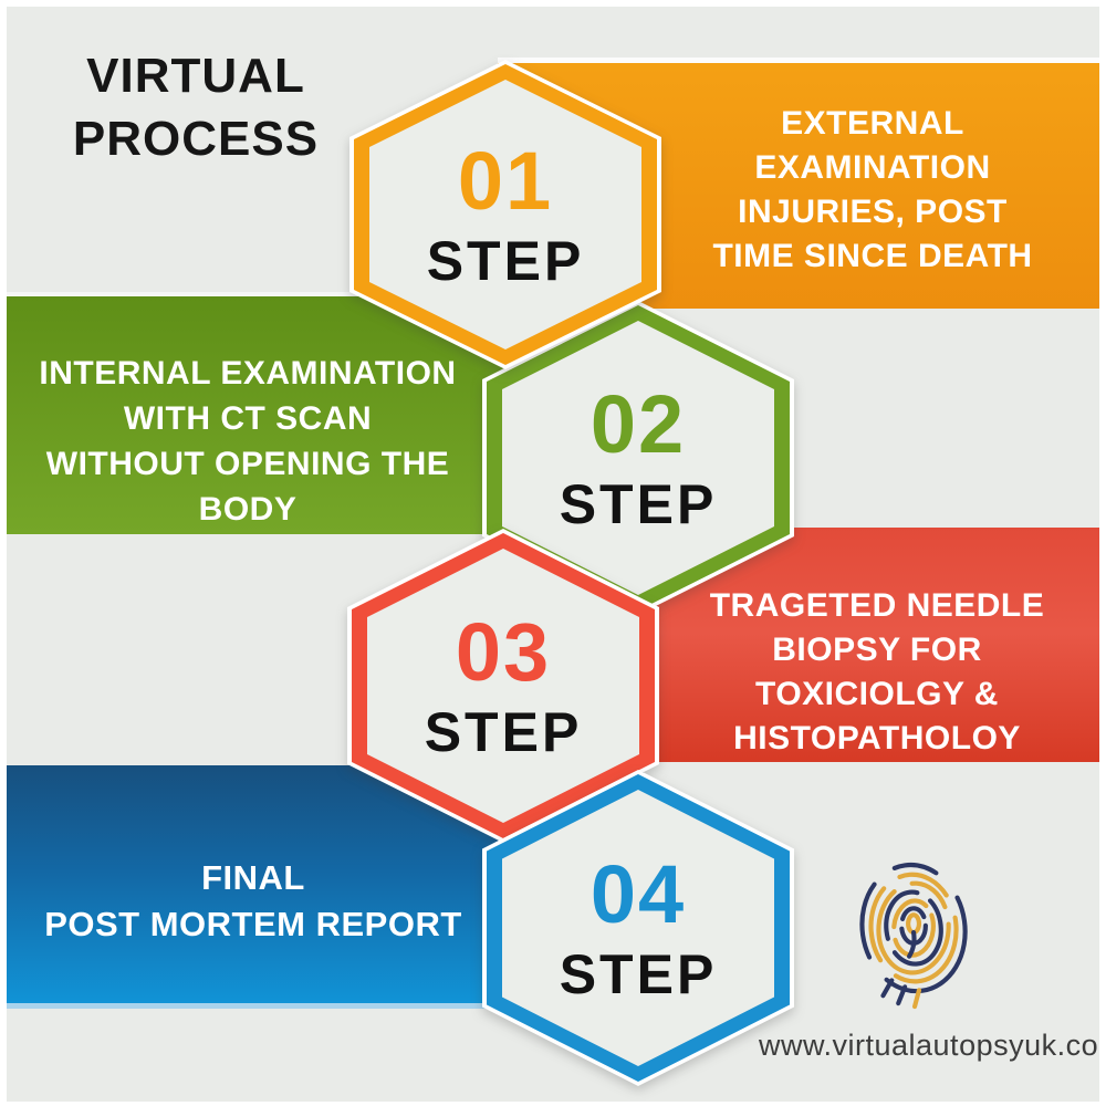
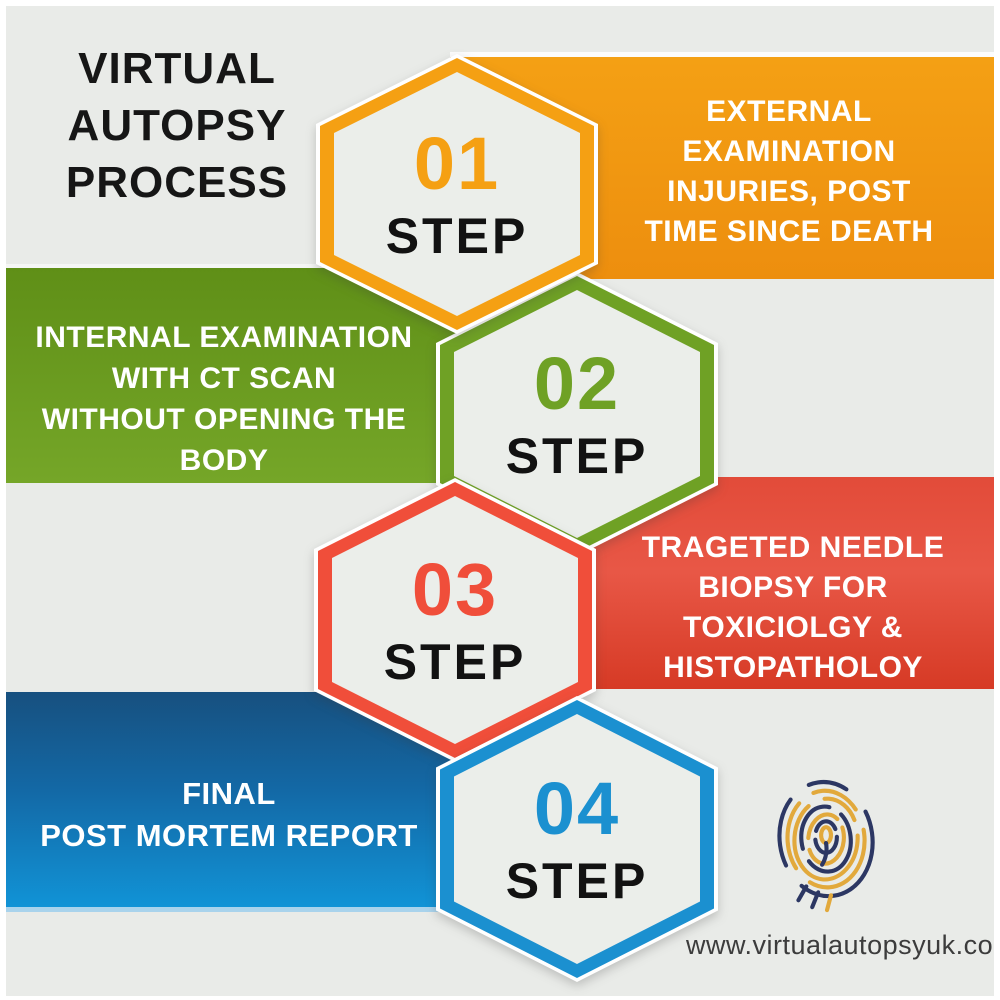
  VIRTUAL
+ AUTOPSY
  PROCESS
  EXTERNAL
  EXAMINATION
  INJURIES, POST
  TIME SINCE DEATH
  INTERNAL EXAMINATION
  WITH CT SCAN
  WITHOUT OPENING THE
  BODY
  TRAGETED NEEDLE
  BIOPSY FOR
  TOXICIOLGY &
  HISTOPATHOLOY
  FINAL
  POST MORTEM REPORT
  02
  STEP
  01
  STEP
  03
  STEP
  04
  STEP
  www.virtualautopsyuk.co
